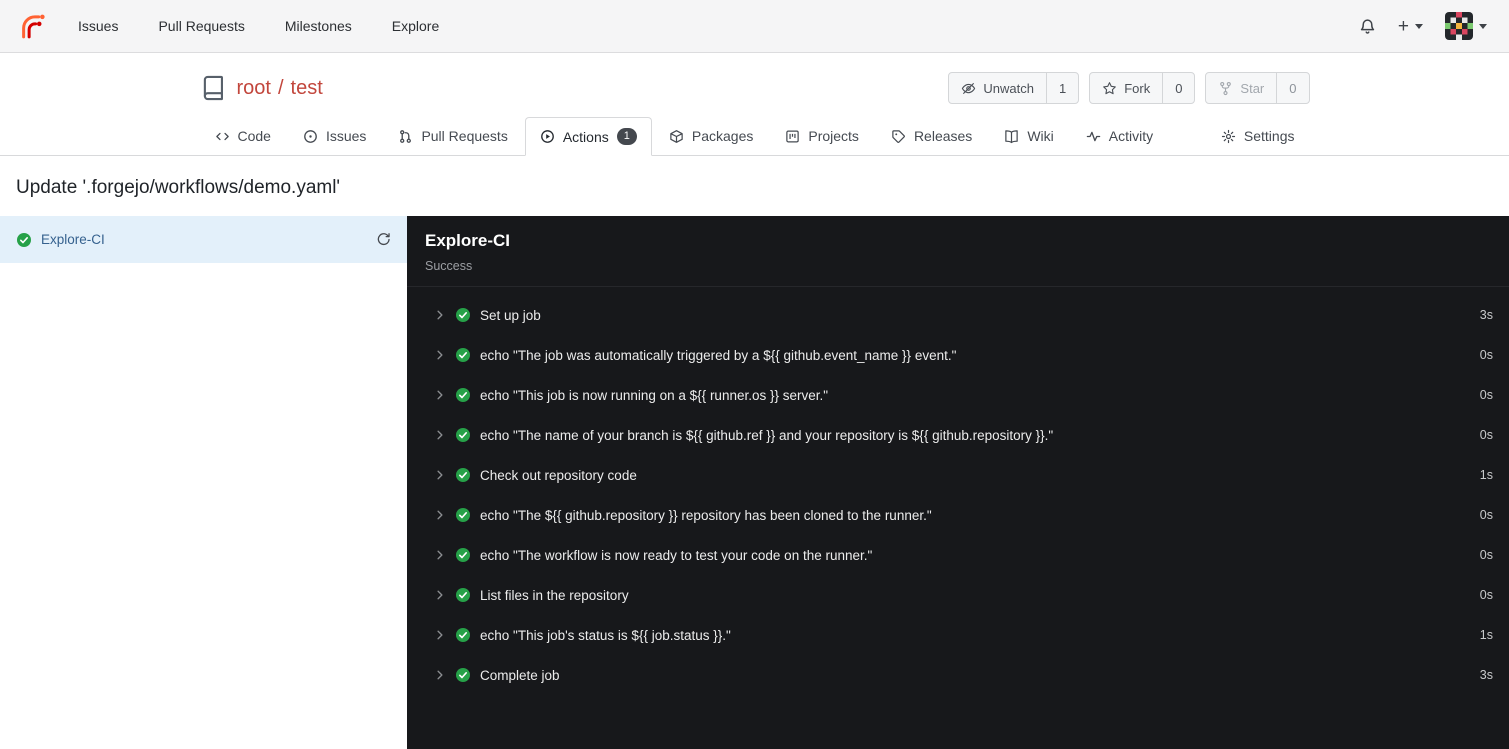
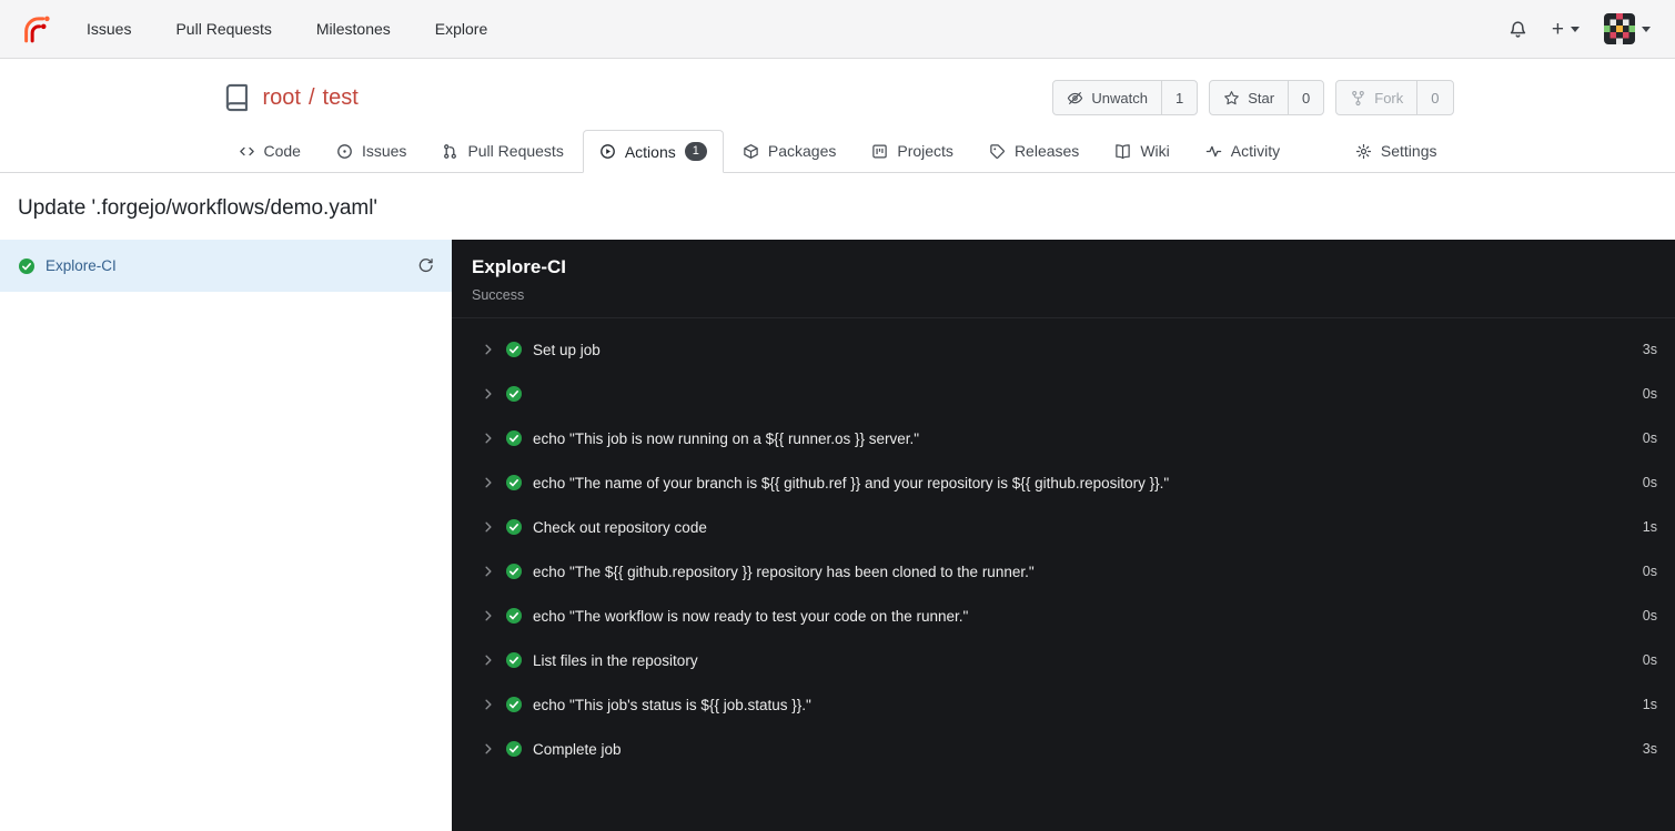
  Issues
  Pull Requests
  Milestones
  Explore
  +
  root
  /
  test
  Unwatch
  1
- Fork
+ Star
  0
- Star
+ Fork
  0
  Code
  Issues
  Pull Requests
  Actions
  1
  Packages
  Projects
  Releases
  Wiki
  Activity
  Settings
  Update '.forgejo/workflows/demo.yaml'
  Explore-CI
  Explore-CI
  Success
  Set up job
  3s
- echo "The job was automatically triggered by a ${{ github.event_name }} event."
  0s
  echo "This job is now running on a ${{ runner.os }} server."
  0s
  echo "The name of your branch is ${{ github.ref }} and your repository is ${{ github.repository }}."
  0s
  Check out repository code
  1s
  echo "The ${{ github.repository }} repository has been cloned to the runner."
  0s
  echo "The workflow is now ready to test your code on the runner."
  0s
  List files in the repository
  0s
  echo "This job's status is ${{ job.status }}."
  1s
  Complete job
  3s
